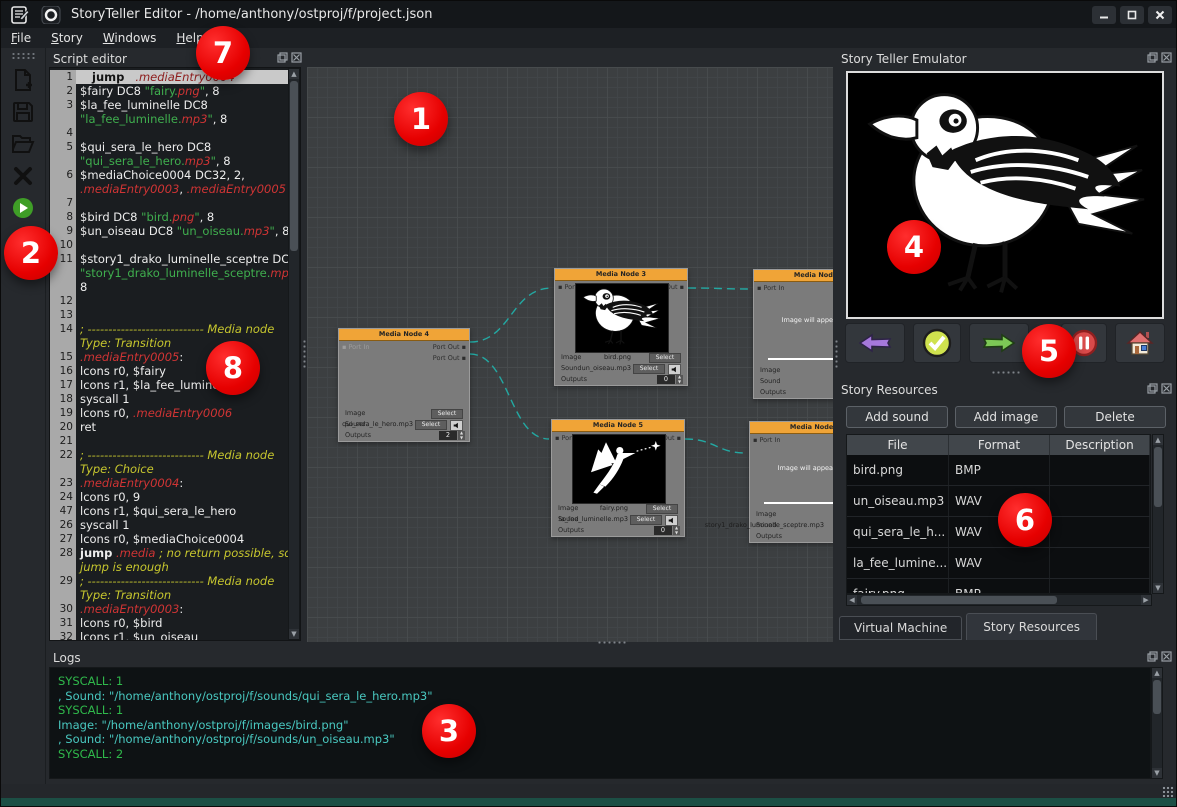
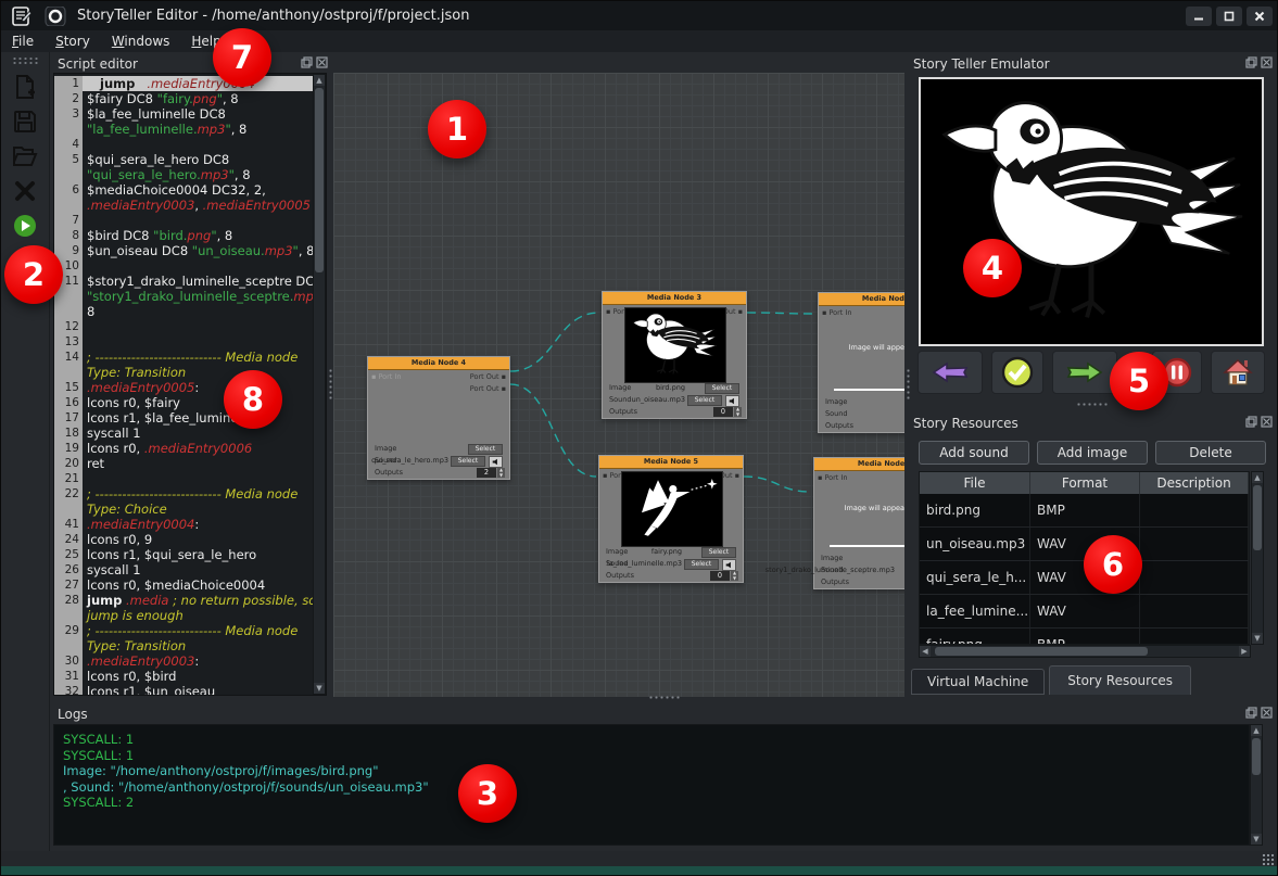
  StoryTeller Editor - /home/anthony/ostproj/f/project.json
  File
  Story
  Windows
  Hel
  Script editor
  1
  jump .mediaEntry0
  2
  $fairy DC8 "fairy.png", 8
  3
  $la_fee_luminelle DC8
  "la_fee_luminelle.mp3", 8
  4
  5
  $qui_sera_le_hero DC8
  "qui_sera_le_hero.mp3", 8
  6
  $mediaChoice0004 DC32, 2,
  .mediaEntry0003, .mediaEntry0005
  7
  8
  $bird DC8 "bird.png", 8
  9
  $un_oiseau DC8 "un_oiseau.mp3", 8
  10
  11
  $story1_drako_luminelle_sceptre DC
  "story1_drako_luminelle_sceptre.mp
  8
  12
  13
  14
  ; ---------------------------- Media node
  Type: Transition
  15
  .mediaEntry0005:
  16
  lcons r0, $fairy
  17
  lcons r1, $la_fee_lumin
  18
  syscall 1
  19
  lcons r0, .mediaEntry0006
  20
  ret
  21
  22
  ; ---------------------------- Media node
  Type: Choice
- 23
+ 41
  .mediaEntry0004:
  24
  lcons r0, 9
- 47
+ 25
  lcons r1, $qui_sera_le_hero
  26
  syscall 1
  27
  lcons r0, $mediaChoice0004
  28
  jump .media ; no return possible, s
  jump is enough
  29
  ; ---------------------------- Media node
  Type: Transition
  30
  .mediaEntry0003:
  31
  lcons r0, $bird
  32
  lcons r1, $un_oiseau
  ▲
  ▼
  Media Node 4
  ▪ Port In
  Port Out ▪
  Port Out ▪
  Image
  Sound
  qui_sera_le_hero.mp3
  Outputs
  2
  Media Node 3
  Image
  bird.png
  Sound
  un_oiseau.mp3
  Outputs
  0
  Media Node 5
  Image
  fairy.png
  Sound
  la_fee_luminelle.mp3
  Outputs
  0
  Media Nod
  ▪ Port In
  Image
  Sound
  Outputs
  Media Node
  ▪ Port In
  Image will appea
  Image
  Sound
  story1_drako_luminelle_sceptre.mp3
  Outputs
  Story Teller Emulator
  Story Resources
  Add sound
  Add image
  Delete
  File
  Format
  Description
  bird.png
  BMP
  un_oiseau.mp3
  WAV
  qui_sera_le_h...
  WAV
  la_fee_lumine...
  WAV
  ▲
  ▼
  ◀
  ▶
  Virtual Machine
  Story Resources
  Logs
  SYSCALL: 1
- , Sound: "/home/anthony/ostproj/f/sounds/qui_sera_le_hero.mp3"
  SYSCALL: 1
  Image: "/home/anthony/ostproj/f/images/bird.png"
  , Sound: "/home/anthony/ostproj/f/sounds/un_oiseau.mp3"
  SYSCALL: 2
  ▲
  ▼
  1
  2
  3
  4
  5
  6
  7
  8
